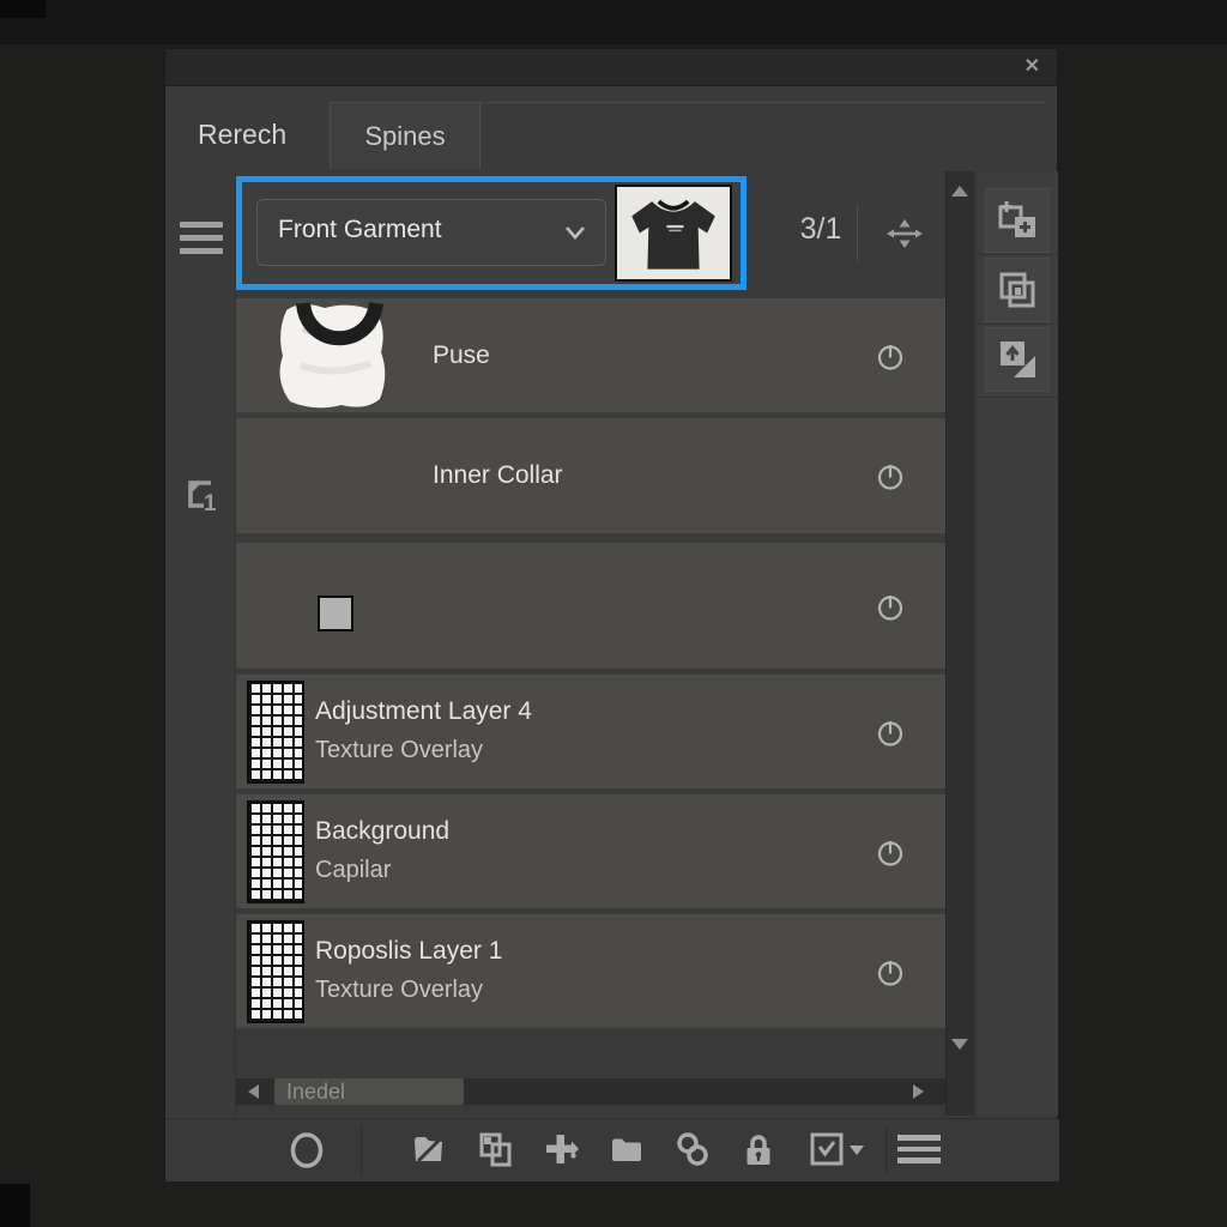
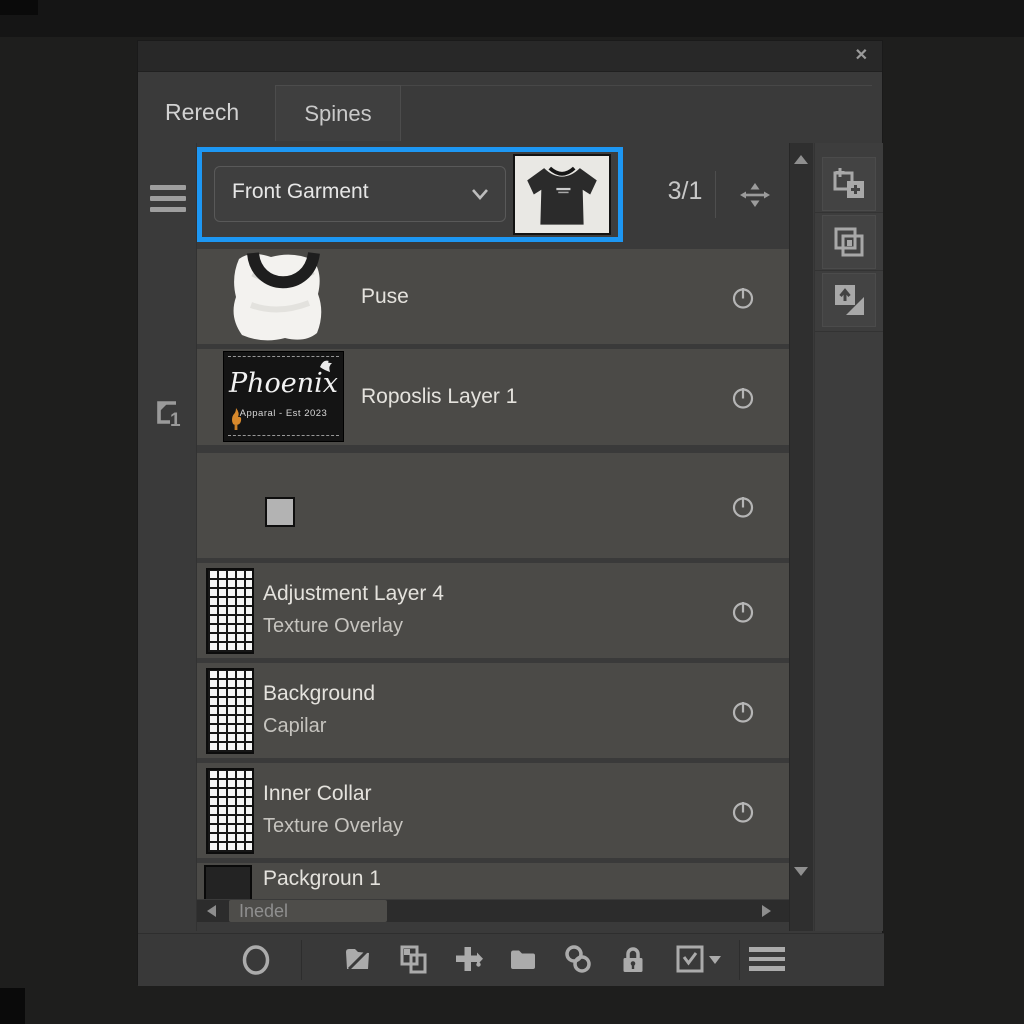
  ✕
  Rerech
  Spines
  1
  Front Garment
  3/1
  Puse
+ Phoenix
+ Apparal - Est 2023
- Inner Collar
+ Roposlis Layer 1
  Adjustment Layer 4
  Texture Overlay
  Background
  Capilar
- Roposlis Layer 1
+ Inner Collar
  Texture Overlay
+ Packgroun 1
  Inedel
